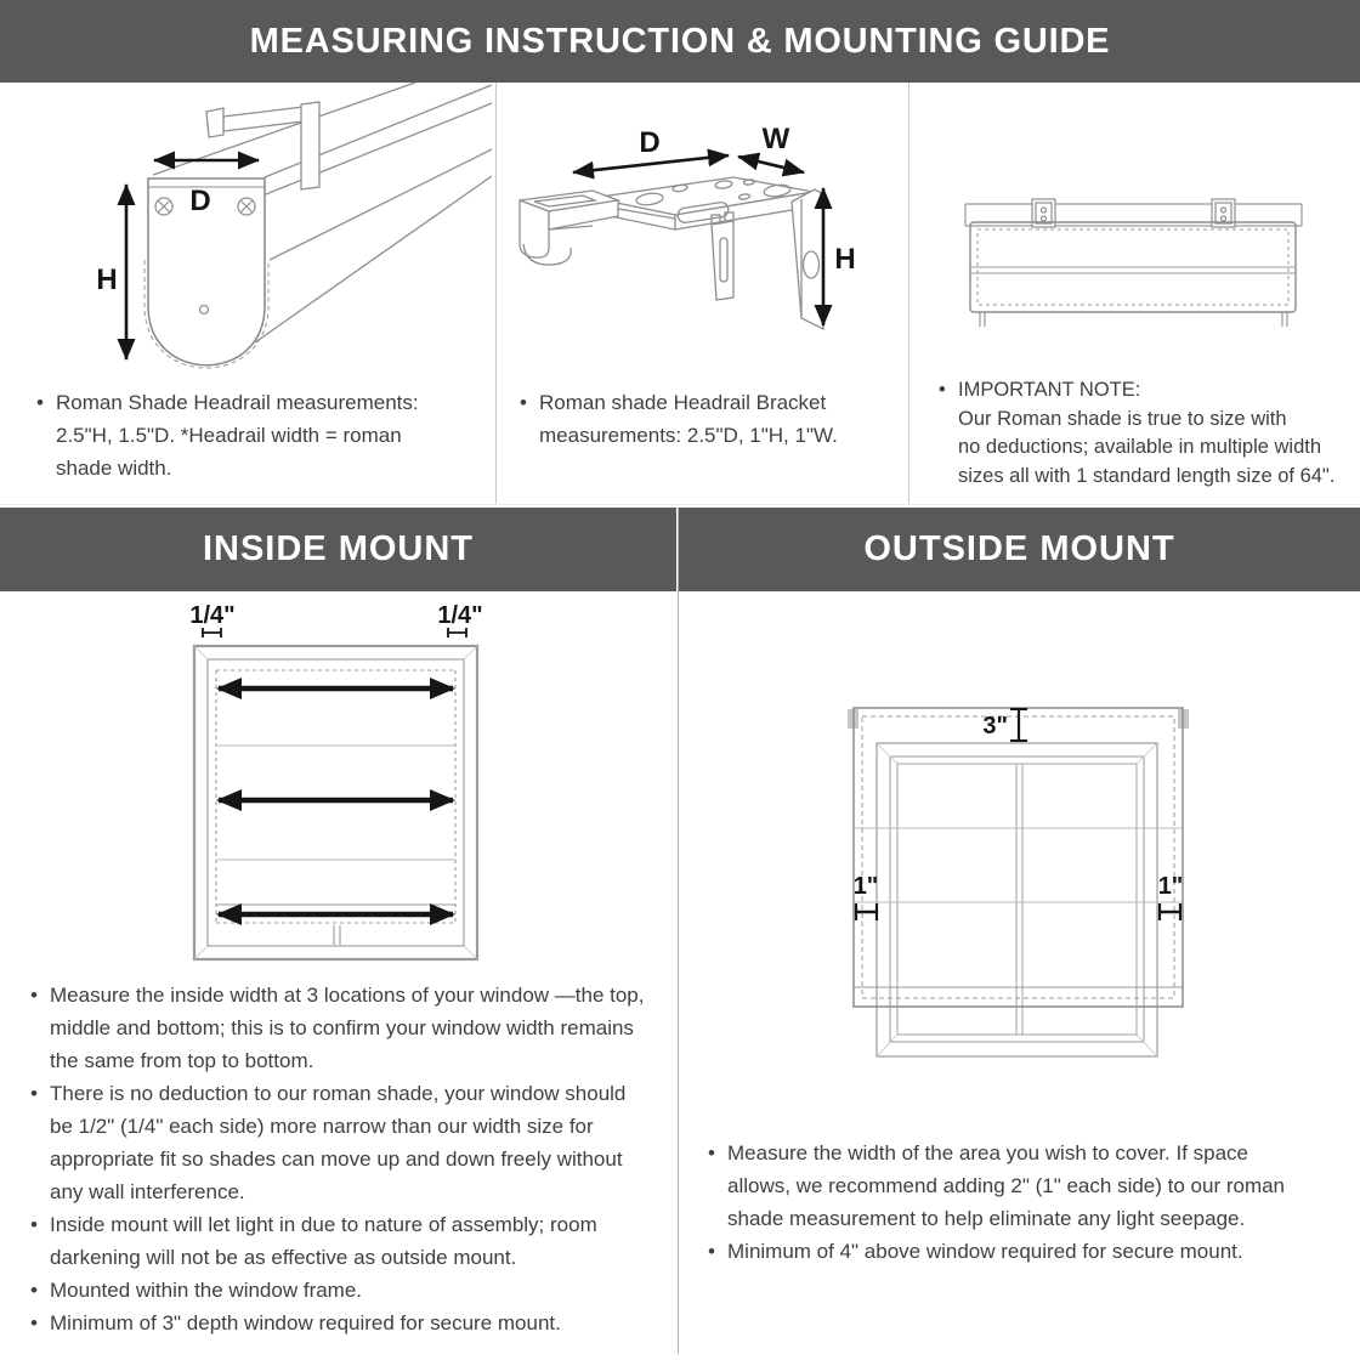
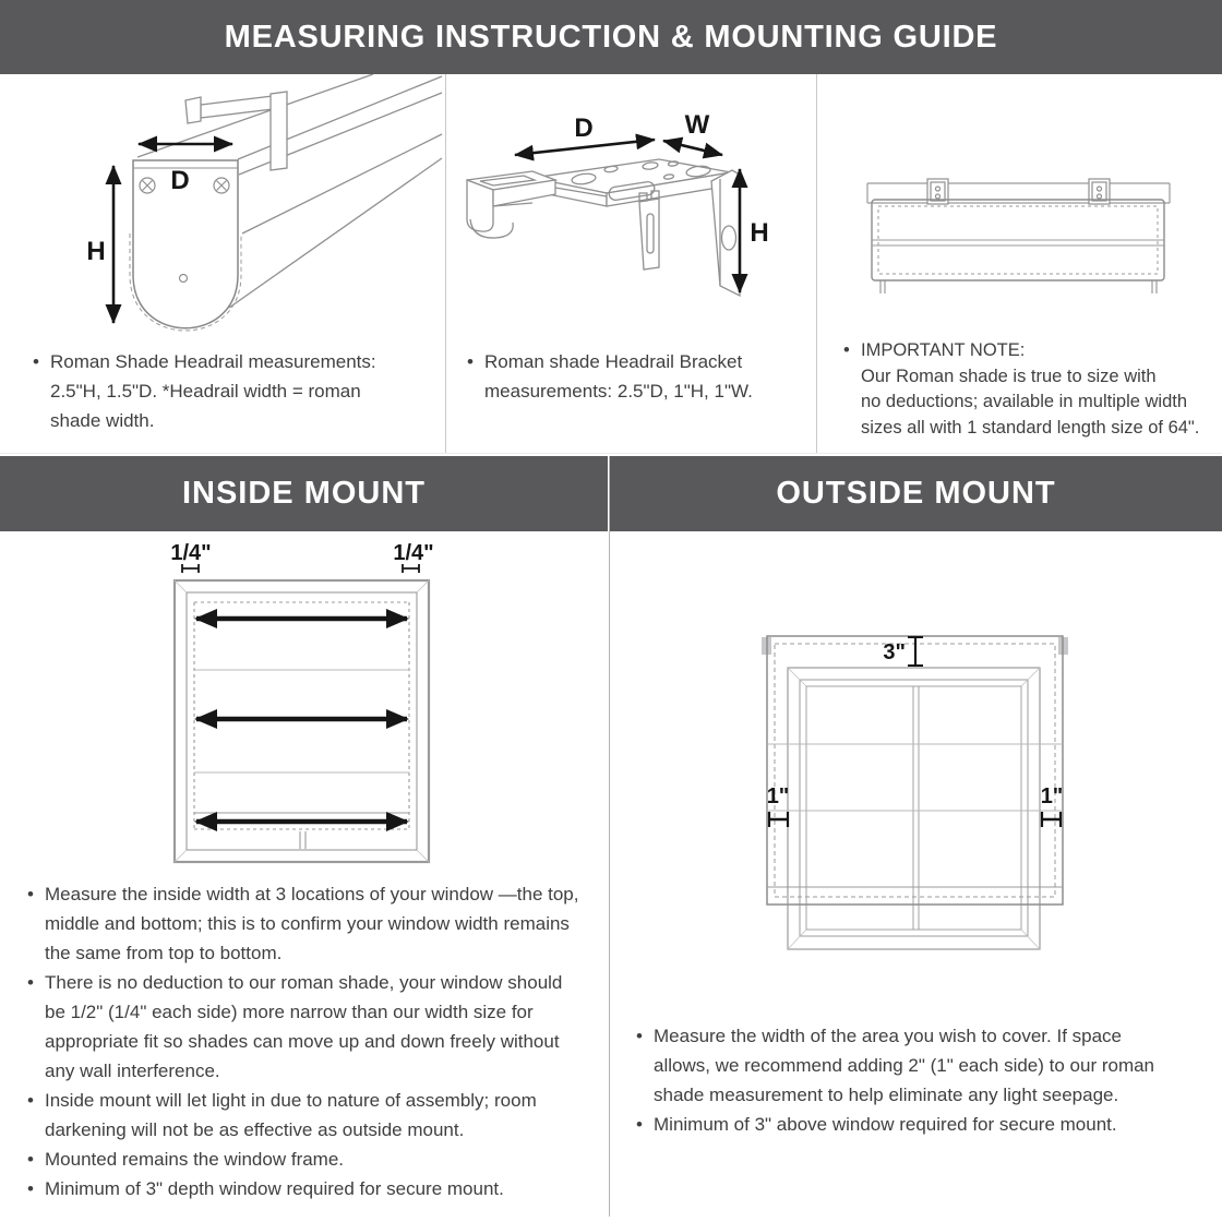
  MEASURING INSTRUCTION & MOUNTING GUIDE
  D
  H
  D
  W
  H
  •
  Roman Shade Headrail measurements: 2.5"H, 1.5"D. *Headrail width = roman shade width.
  •
  Roman shade Headrail Bracket measurements: 2.5"D, 1"H, 1"W.
  •
  IMPORTANT NOTE:
  Our Roman shade is true to size with
  no deductions; available in multiple width
  sizes all with 1 standard length size of 64".
  INSIDE MOUNT
  OUTSIDE MOUNT
  1/4"
  1/4"
  3"
  1"
  1"
  •
  Measure the inside width at 3 locations of your window —the top, middle and bottom; this is to confirm your window width remains the same from top to bottom.
  •
  There is no deduction to our roman shade, your window should be 1/2" (1/4" each side) more narrow than our width size for appropriate fit so shades can move up and down freely without any wall interference.
  •
  Inside mount will let light in due to nature of assembly; room darkening will not be as effective as outside mount.
  •
- Mounted within the window frame.
+ Mounted remains the window frame.
  •
  Minimum of 3" depth window required for secure mount.
  •
  Measure the width of the area you wish to cover. If space allows, we recommend adding 2" (1" each side) to our roman shade measurement to help eliminate any light seepage.
  •
- Minimum of 4" above window required for secure mount.
+ Minimum of 3" above window required for secure mount.
